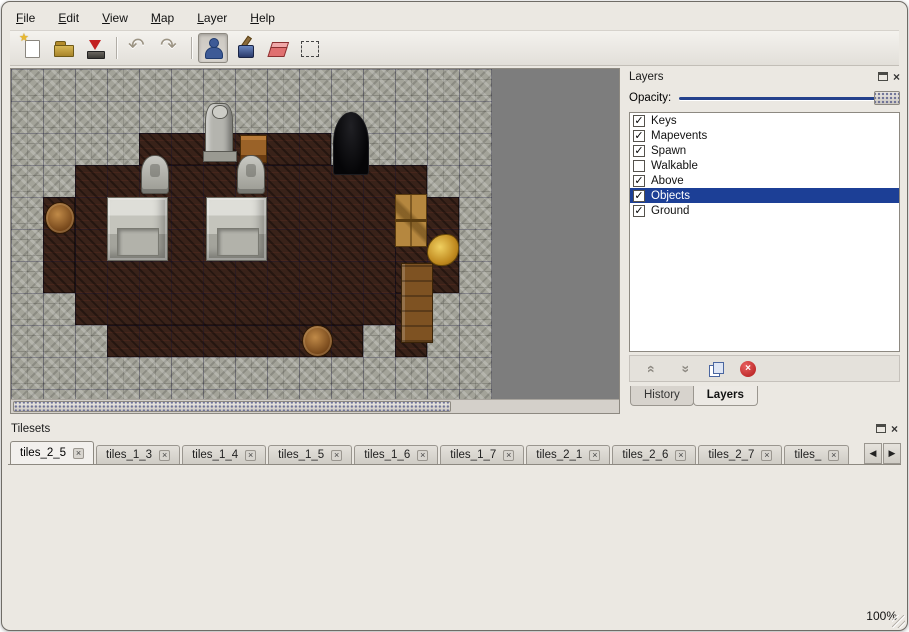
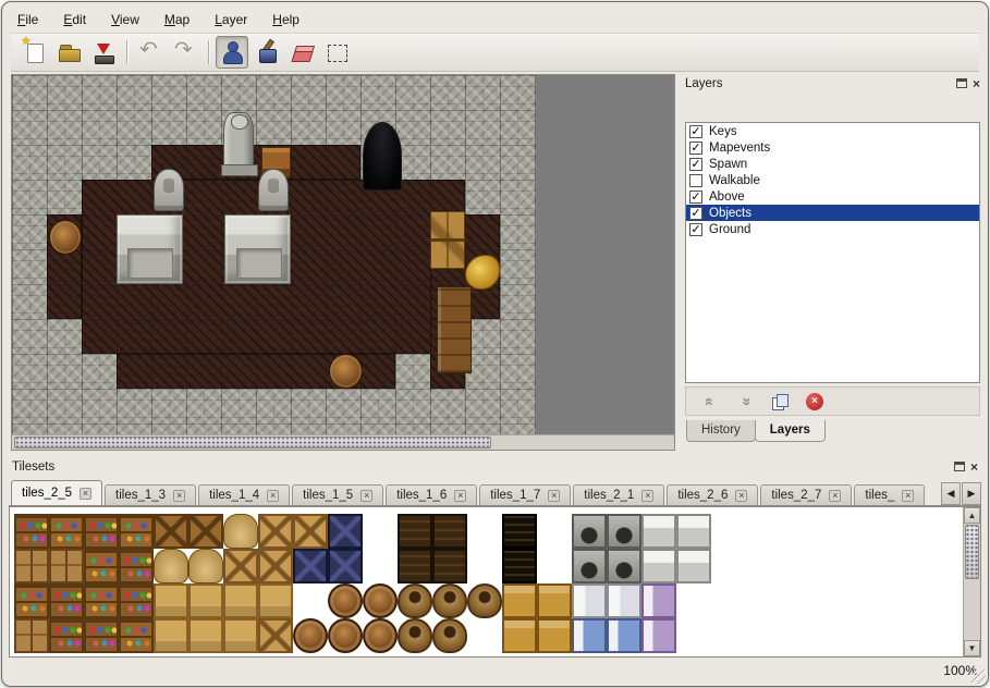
  File
  Edit
  View
  Map
  Layer
  Help
  Layers
  ×
- Opacity:
  ✓
  Keys
  ✓
  Mapevents
  ✓
  Spawn
  Walkable
  ✓
  Above
  ✓
  Objects
  ✓
  Ground
  ×
  History
  Layers
  Tilesets
  ×
  tiles_2_5
  ×
  tiles_1_3
  ×
  tiles_1_4
  ×
  tiles_1_5
  ×
  tiles_1_6
  ×
  tiles_1_7
  ×
  tiles_2_1
  ×
  tiles_2_6
  ×
  tiles_2_7
  ×
  tiles_
  ×
  ◀
  ▶
+ ▲
+ ▼
  100
